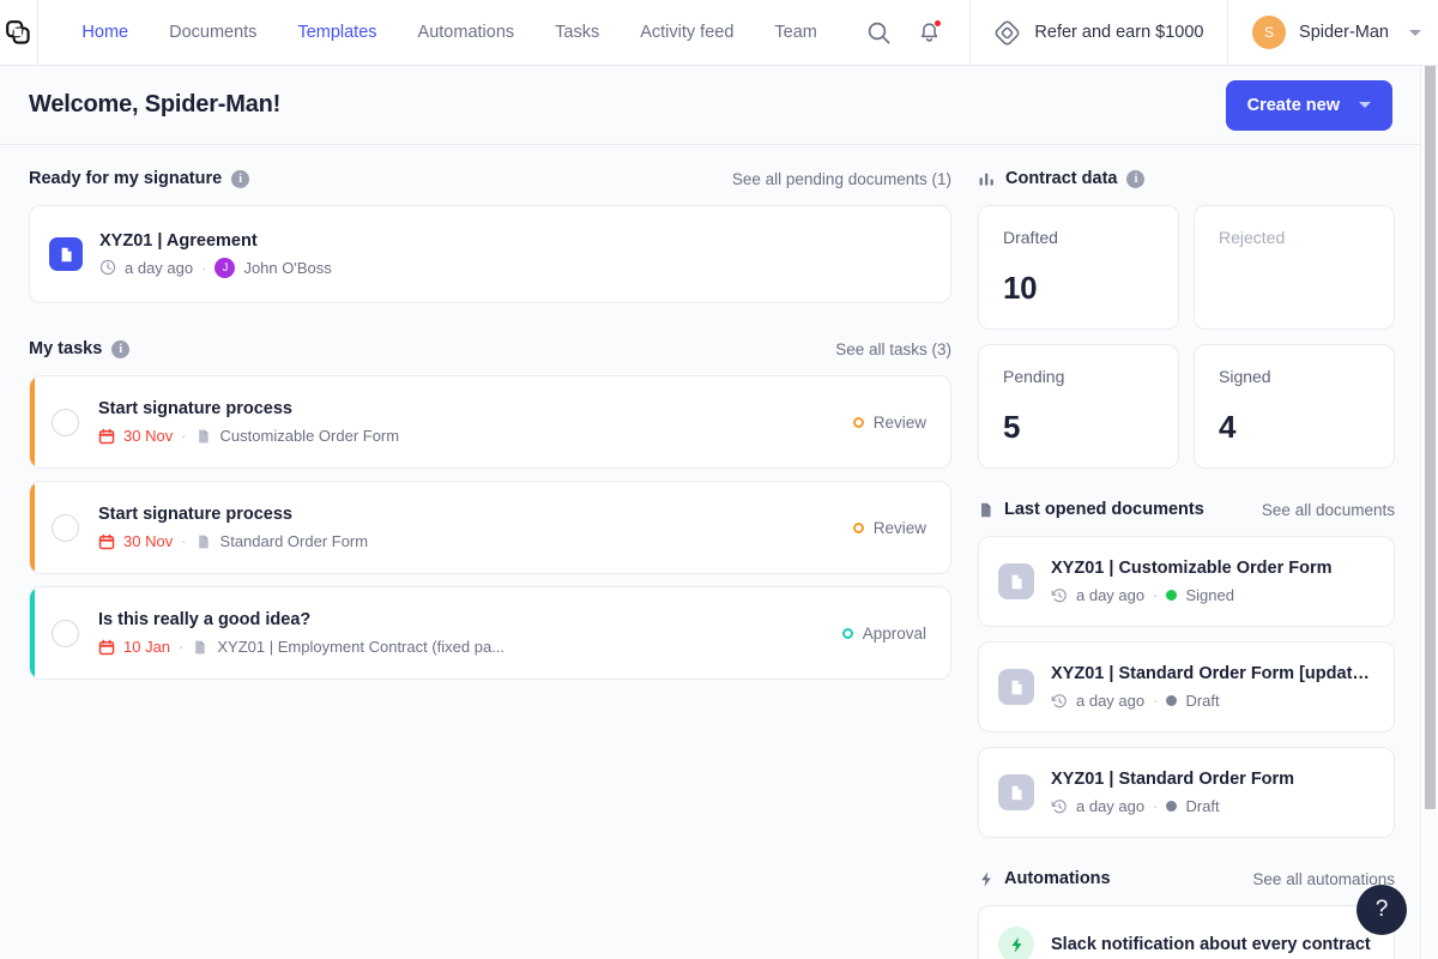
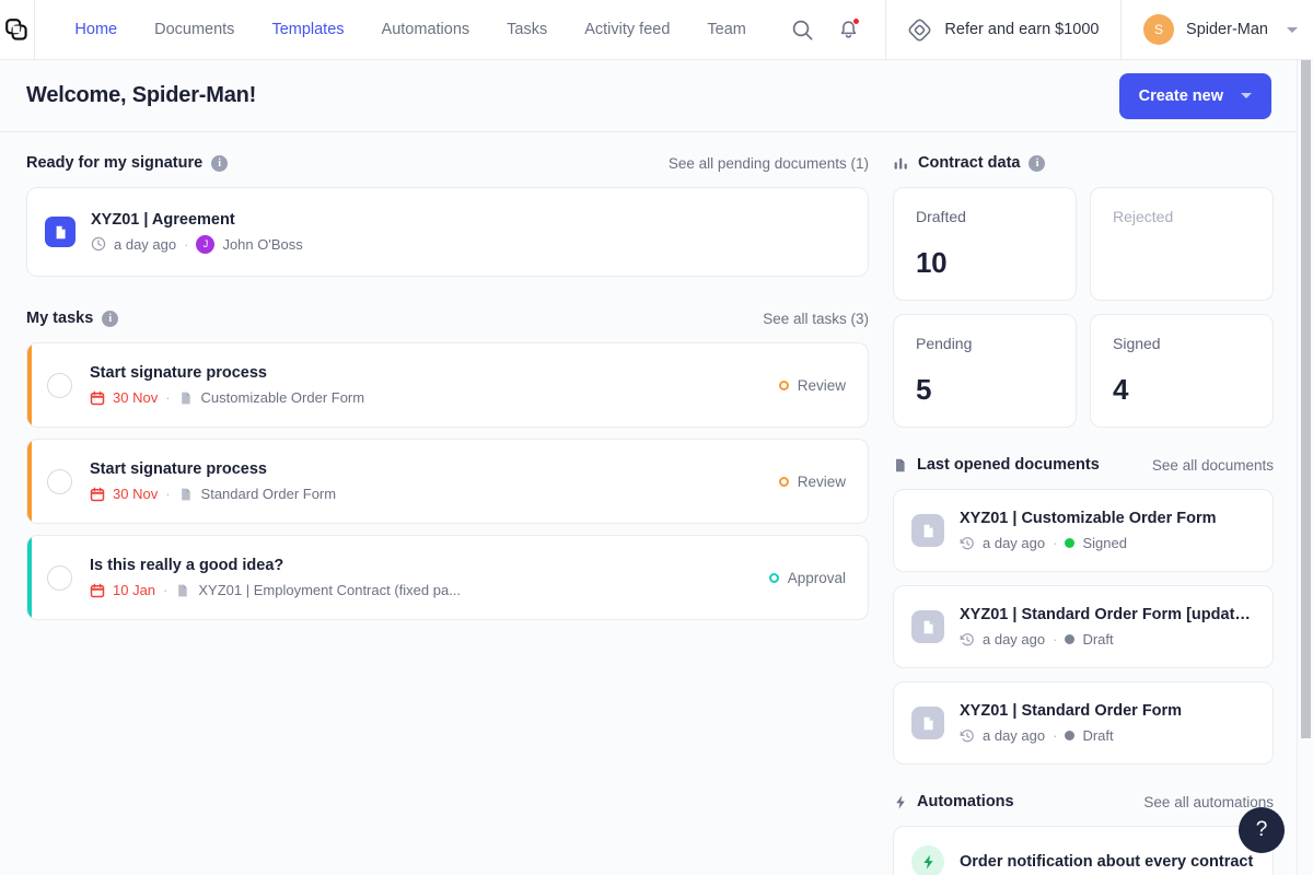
  Home
  Documents
  Templates
  Automations
  Tasks
  Activity feed
  Team
  Refer and earn $1000
  S
  Spider-Man
  Welcome, Spider-Man!
  Create new
  Ready for my signature
  i
  See all pending documents (1)
  XYZ01 | Agreement
  a day ago
  ·
  J
  John O'Boss
  My tasks
  i
  See all tasks (3)
  Start signature process
  30 Nov
  ·
  Customizable Order Form
  Review
  Start signature process
  30 Nov
  ·
  Standard Order Form
  Review
  Is this really a good idea?
  10 Jan
  ·
  XYZ01 | Employment Contract (fixed pa...
  Approval
  Contract data
  i
  Drafted
  10
  Rejected
  Pending
  5
  Signed
  4
  Last opened documents
  See all documents
  XYZ01 | Customizable Order Form
  a day ago
  ·
  Signed
  XYZ01 | Standard Order Form [updated
  a day ago
  ·
  Draft
  XYZ01 | Standard Order Form
  a day ago
  ·
  Draft
  Automations
  See all automations
- Slack notification about every contract
+ Order notification about every contract
  ?
